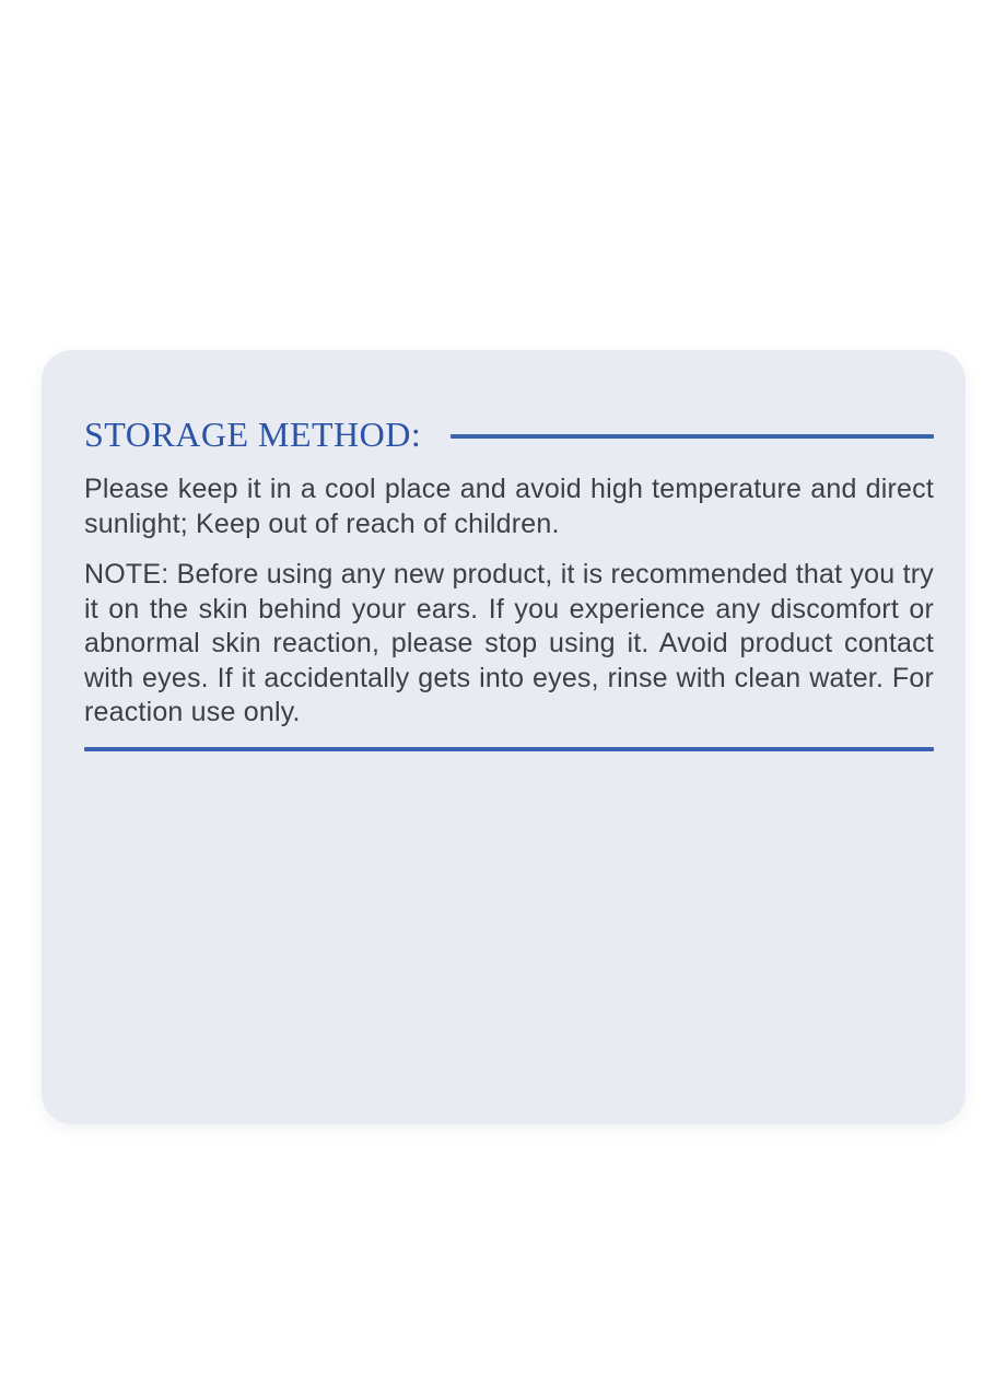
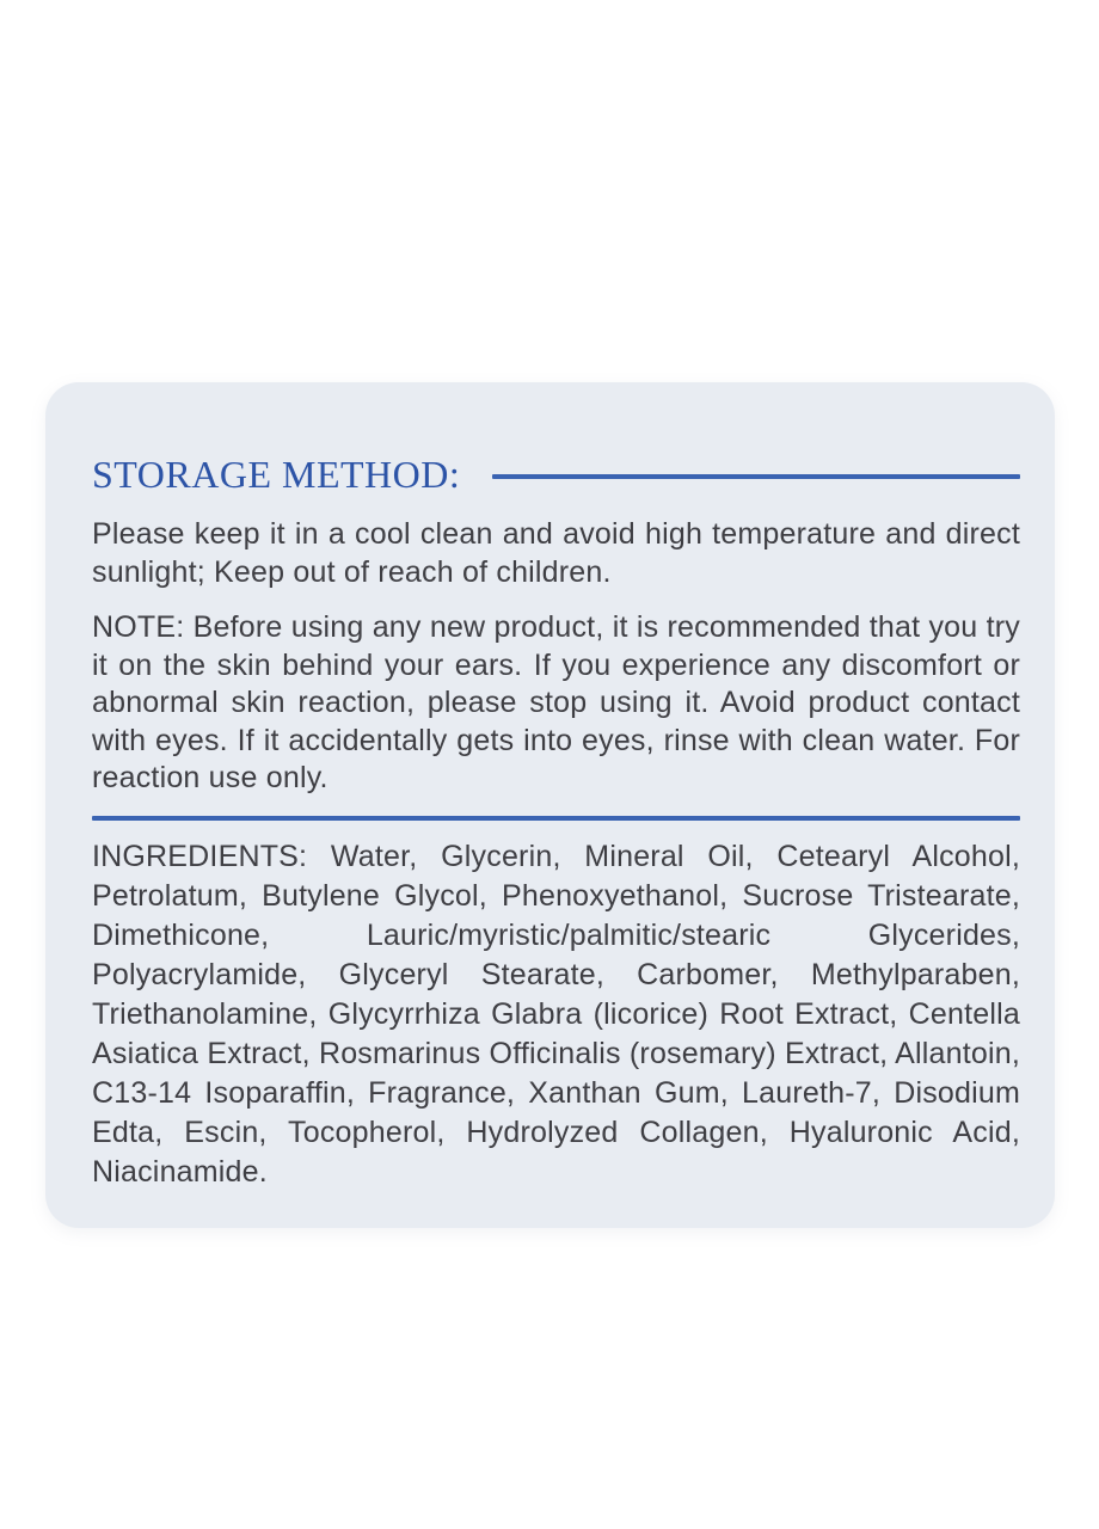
  STORAGE METHOD:
- Please keep it in a cool place and avoid high temperature and direct sunlight; Keep out of reach of children.
+ Please keep it in a cool clean and avoid high temperature and direct sunlight; Keep out of reach of children.
  NOTE: Before using any new product, it is recommended that you try it on the skin behind your ears. If you experience any discomfort or abnormal skin reaction, please stop using it. Avoid product contact with eyes. If it accidentally gets into eyes, rinse with clean water. For reaction use only.
+ INGREDIENTS: Water, Glycerin, Mineral Oil, Cetearyl Alcohol, Petrolatum, Butylene Glycol, Phenoxyethanol, Sucrose Tristearate, Dimethicone, Lauric/myristic/palmitic/stearic Glycerides, Polyacrylamide, Glyceryl Stearate, Carbomer, Methylparaben, Triethanolamine, Glycyrrhiza Glabra (licorice) Root Extract, Centella Asiatica Extract, Rosmarinus Officinalis (rosemary) Extract, Allantoin, C13-14 Isoparaffin, Fragrance, Xanthan Gum, Laureth-7, Disodium Edta, Escin, Tocopherol, Hydrolyzed Collagen, Hyaluronic Acid, Niacinamide.
